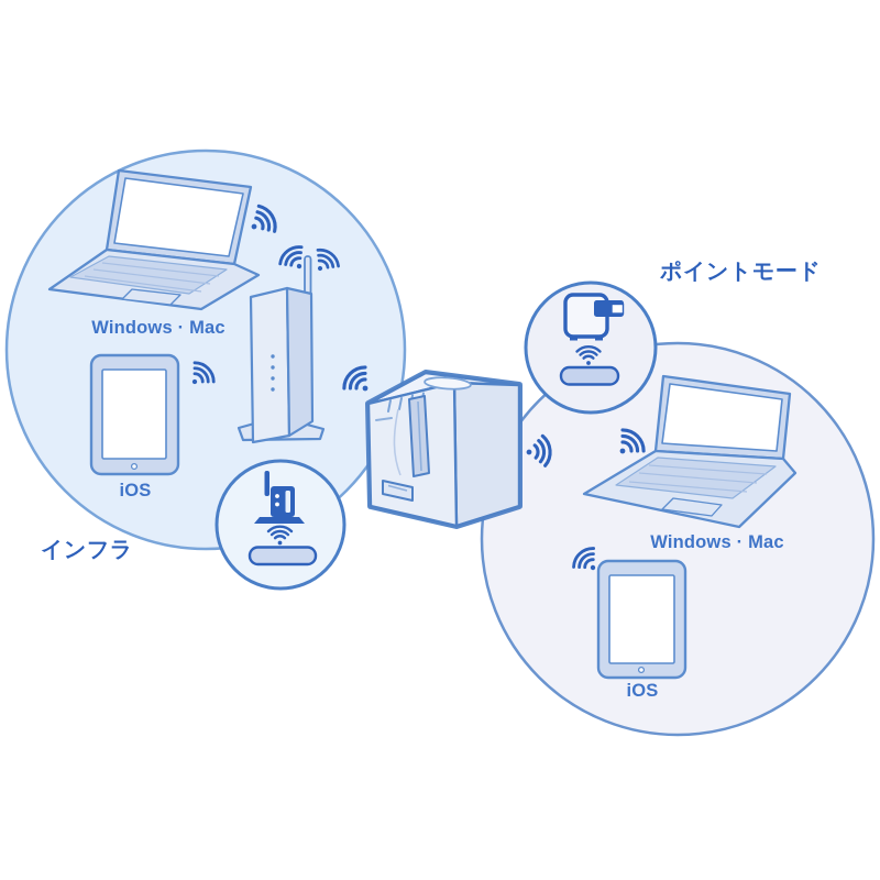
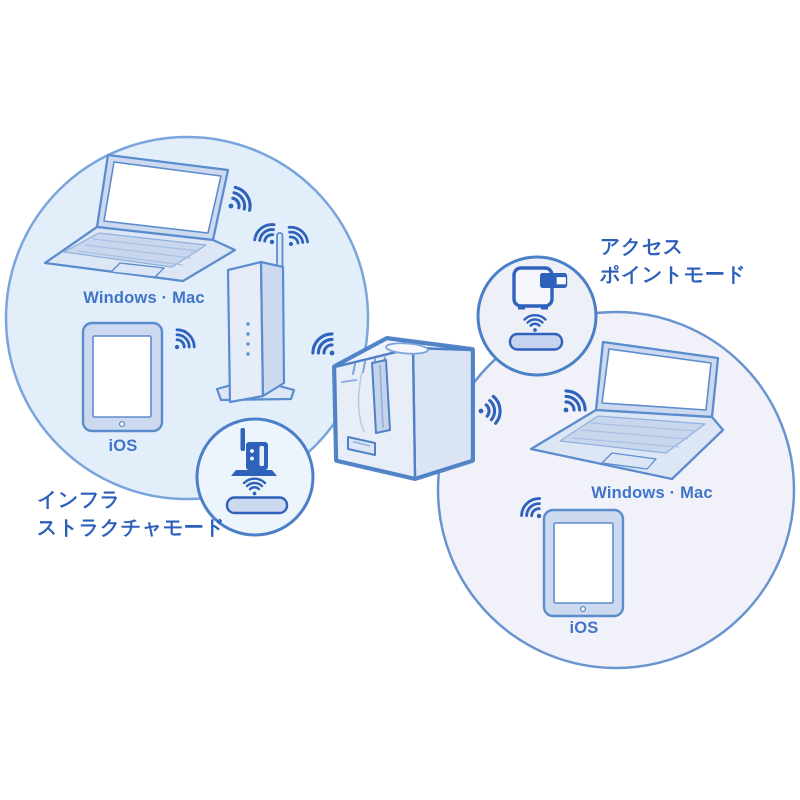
  Windows · Mac
  iOS
  Windows · Mac
  iOS
  インフラ
+ ストラクチャモード
+ アクセス
  ポイントモード
